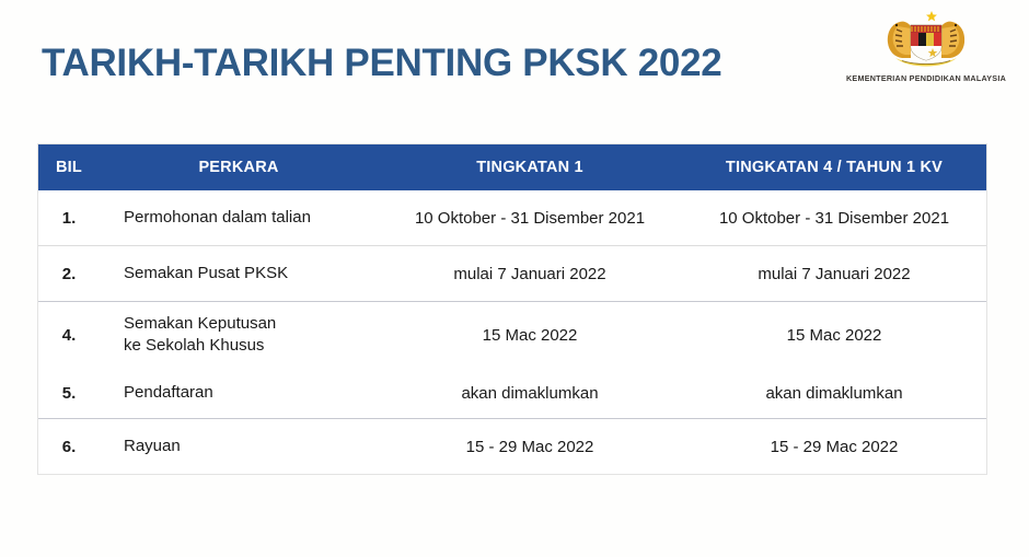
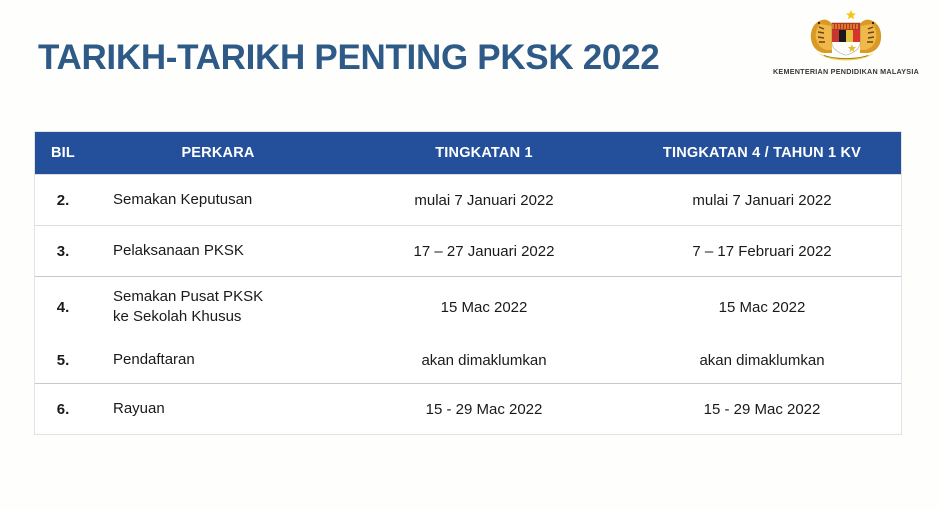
  TARIKH-TARIKH PENTING PKSK 2022
  KEMENTERIAN PENDIDIKAN MALAYSIA
  BIL	PERKARA	TINGKATAN 1	TINGKATAN 4 / TAHUN 1 KV
- 1.	Permohonan dalam talian	10 Oktober - 31 Disember 2021	10 Oktober - 31 Disember 2021
- 2.	Semakan Pusat PKSK	mulai 7 Januari 2022	mulai 7 Januari 2022
+ 2.	Semakan Keputusan	mulai 7 Januari 2022	mulai 7 Januari 2022
+ 3.	Pelaksanaan PKSK	17 – 27 Januari 2022	7 – 17 Februari 2022
- 4.	Semakan Keputusan ke Sekolah Khusus	15 Mac 2022	15 Mac 2022
+ 4.	Semakan Pusat PKSK ke Sekolah Khusus	15 Mac 2022	15 Mac 2022
  5.	Pendaftaran	akan dimaklumkan	akan dimaklumkan
  6.	Rayuan	15 - 29 Mac 2022	15 - 29 Mac 2022
